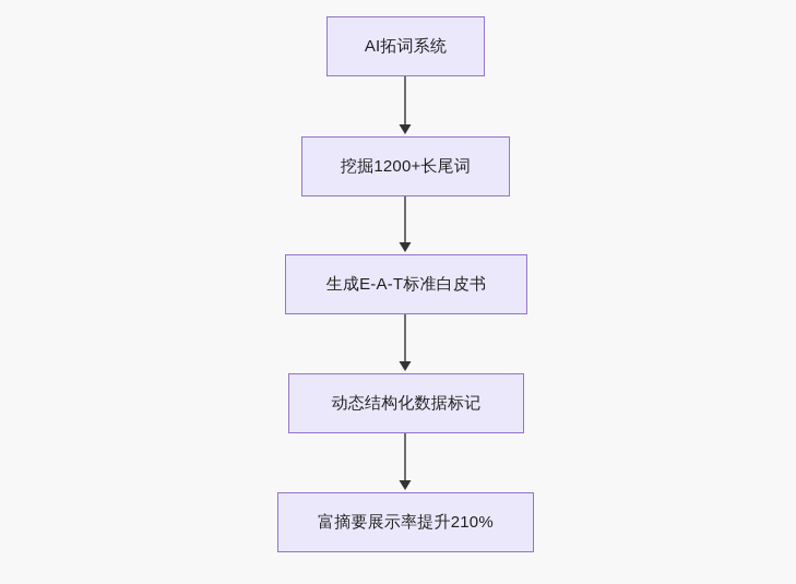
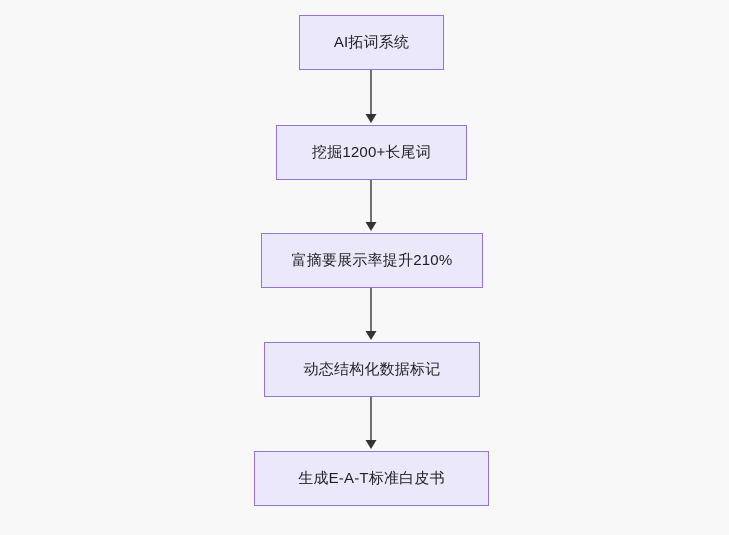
  AI拓词系统
  挖掘1200+长尾词
- 生成E-A-T标准白皮书
+ 富摘要展示率提升210%
  动态结构化数据标记
- 富摘要展示率提升210%
+ 生成E-A-T标准白皮书
